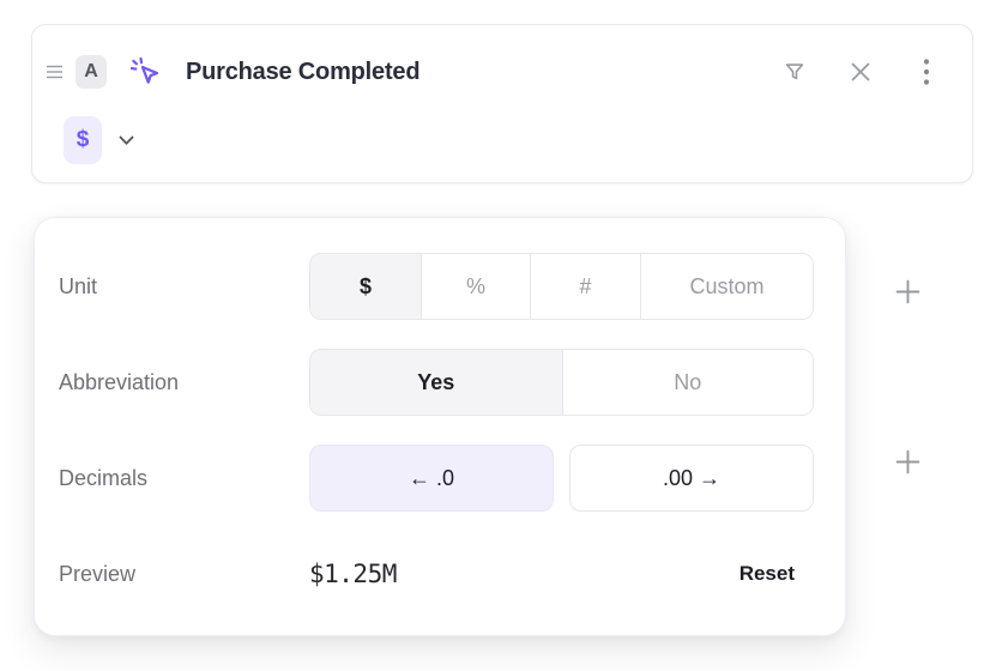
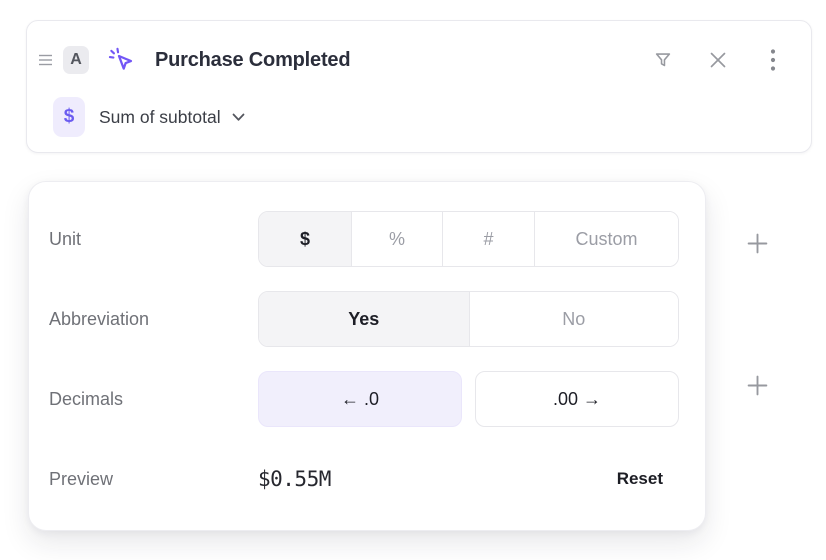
  A
  Purchase Completed
  $
+ Sum of subtotal
  Unit
  $
  %
  #
  Custom
  Abbreviation
  Yes
  No
  Decimals
  ← .0
  .00 →
  Preview
- $1.25M
+ $0.55M
  Reset
